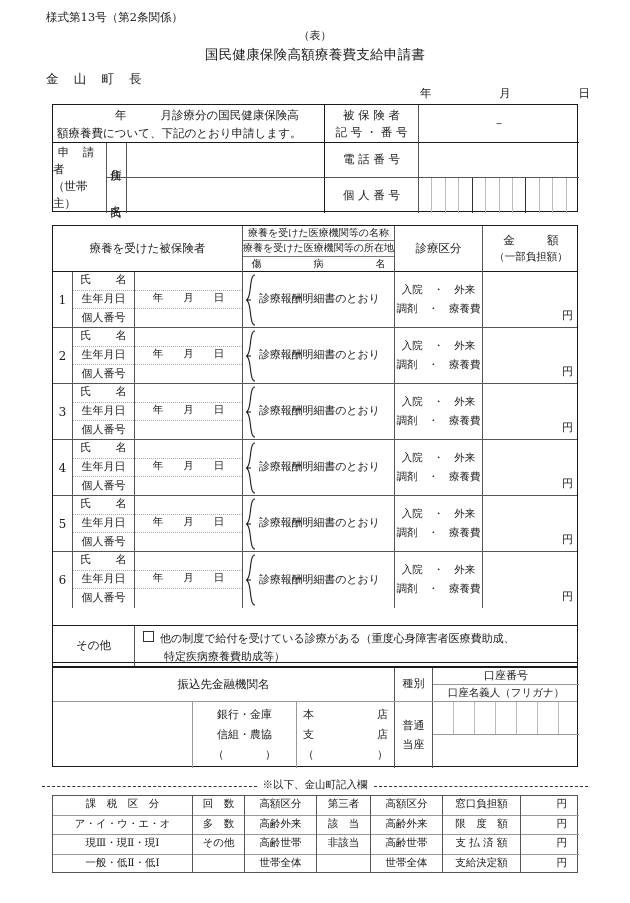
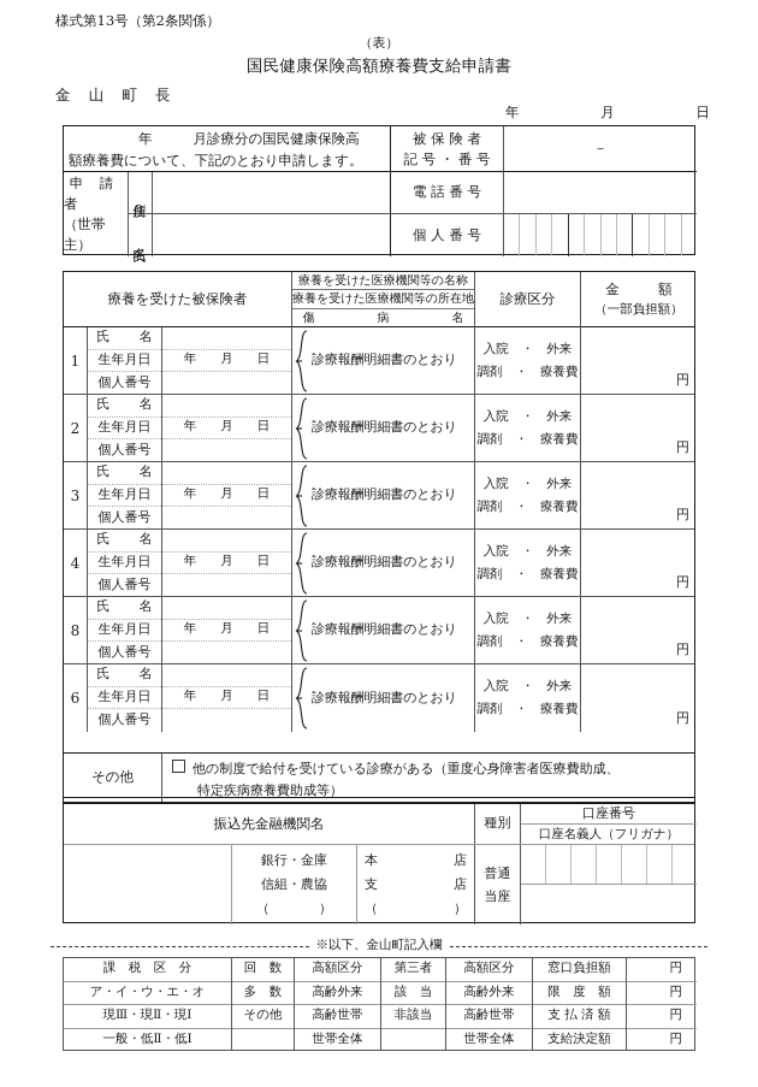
  様式第13号（第2条関係）
  （表）
  国民健康保険高額療養費支給申請書
  金 山 町 長
  年
  月
  日
  年
  月診療分の国民健康保険高
  額療養費について、下記のとおり申請します。
  申 請 者
  （世帯主）
  被 保 険 者
  記 号 ・ 番 号
  電 話 番 号
  個 人 番 号
  －
  療養を受けた被保険者
  療養を受けた医療機関等の名称
  療養を受けた医療機関等の所在地
  傷 病 名
  診療区分
  金 額
  （一部負担額）
  1
  氏 名
  生年月日
  個人番号
  年
  月
  日
  診療報酬明細書のとおり
  入院 ・ 外来
  調剤 ・ 療養費
  円
  2
  氏 名
  生年月日
  個人番号
  年
  月
  日
  診療報酬明細書のとおり
  入院 ・ 外来
  調剤 ・ 療養費
  円
  3
  氏 名
  生年月日
  個人番号
  年
  月
  日
  診療報酬明細書のとおり
  入院 ・ 外来
  調剤 ・ 療養費
  円
  4
  氏 名
  生年月日
  個人番号
  年
  月
  日
  診療報酬明細書のとおり
  入院 ・ 外来
  調剤 ・ 療養費
  円
- 5
+ 8
  氏 名
  生年月日
  個人番号
  年
  月
  日
  診療報酬明細書のとおり
  入院 ・ 外来
  調剤 ・ 療養費
  円
  6
  氏 名
  生年月日
  個人番号
  年
  月
  日
  診療報酬明細書のとおり
  入院 ・ 外来
  調剤 ・ 療養費
  円
  その他
  他の制度で給付を受けている診療がある（重度心身障害者医療費助成、
  特定疾病療養費助成等）
  振込先金融機関名
  種別
  口座番号
  口座名義人（フリガナ）
  銀行・金庫
  信組・農協
  （ ）
  本
  店
  支
  店
  （
  ）
  普通
  当座
  ※以下、金山町記入欄
  課 税 区 分
  ア・イ・ウ・エ・オ
  現Ⅲ・現Ⅱ・現Ⅰ
  一般・低Ⅱ・低Ⅰ
  回 数
  多 数
  その他
  高額区分
  高齢外来
  高齢世帯
  世帯全体
  第三者
  該 当
  非該当
  高額区分
  高齢外来
  高齢世帯
  世帯全体
  窓口負担額
  限 度 額
  支 払 済 額
  支給決定額
  円
  円
  円
  円
